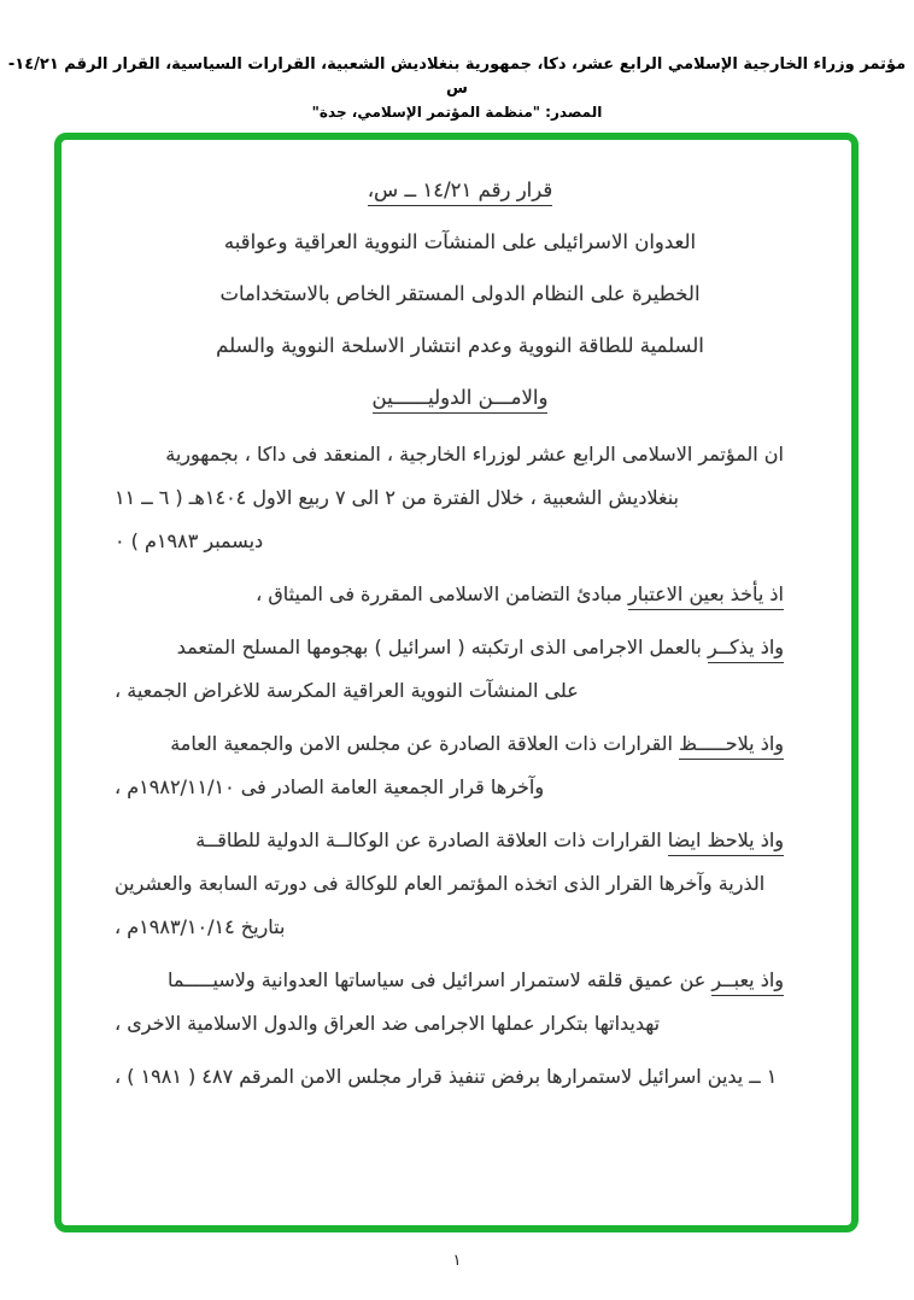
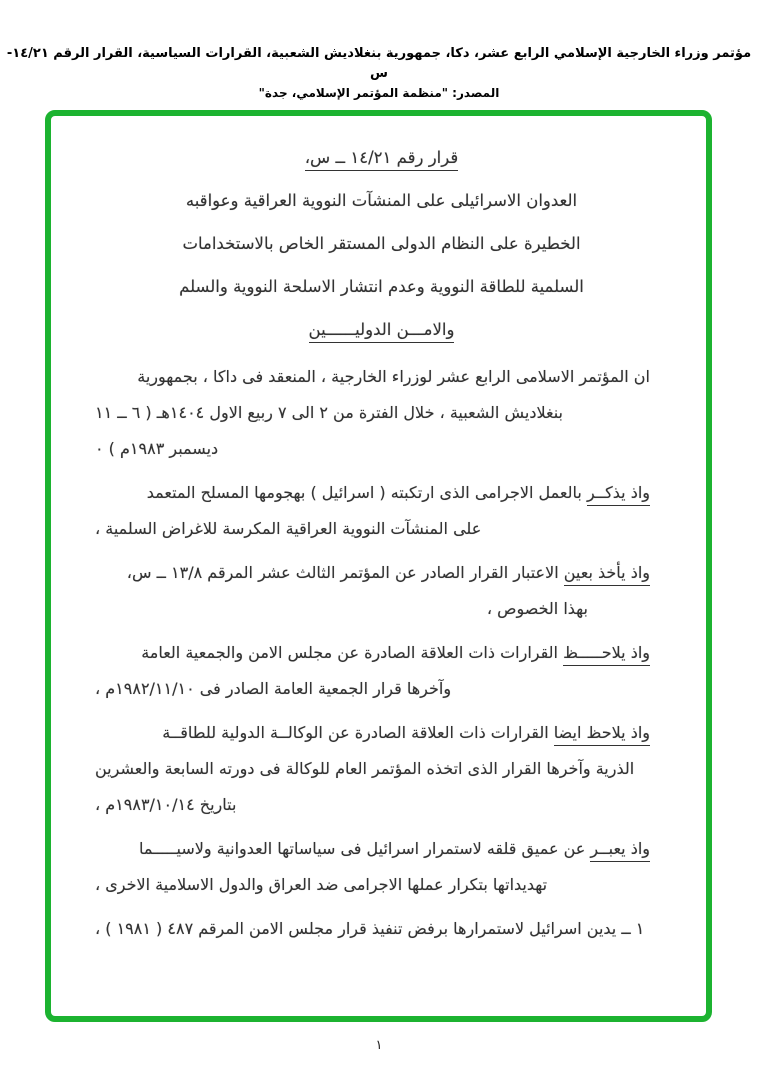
  مؤتمر وزراء الخارجية الإسلامي الرابع عشر، دكا، جمهورية بنغلاديش الشعبية، القرارات السياسية، القرار الرقم ١٤/٢١- س
  المصدر: "منظمة المؤتمر الإسلامي، جدة"
  قرار رقم ١٤/٢١ ــ س،
  العدوان الاسرائيلى على المنشآت النووية العراقية وعواقبه
  الخطيرة على النظام الدولى المستقر الخاص بالاستخدامات
  السلمية للطاقة النووية وعدم انتشار الاسلحة النووية والسلم
  والامـــن الدوليــــــين
  ان المؤتمر الاسلامى الرابع عشر لوزراء الخارجية ، المنعقد فى داكا ، بجمهورية
  بنغلاديش الشعبية ، خلال الفترة من ٢ الى ٧ ربيع الاول ١٤٠٤هـ ( ٦ ــ ١١
  ديسمبر ١٩٨٣م ) ٠
- اذ يأخذ بعين الاعتبار مبادئ التضامن الاسلامى المقررة فى الميثاق ،
  واذ يذكــر بالعمل الاجرامى الذى ارتكبته ( اسرائيل ) بهجومها المسلح المتعمد
- على المنشآت النووية العراقية المكرسة للاغراض الجمعية ،
+ على المنشآت النووية العراقية المكرسة للاغراض السلمية ،
+ واذ يأخذ بعين الاعتبار القرار الصادر عن المؤتمر الثالث عشر المرقم ١٣/٨ ــ س،
+ بهذا الخصوص ،
  واذ يلاحـــــظ القرارات ذات العلاقة الصادرة عن مجلس الامن والجمعية العامة
  وآخرها قرار الجمعية العامة الصادر فى ١٩٨٢/١١/١٠م ،
  واذ يلاحظ ايضا القرارات ذات العلاقة الصادرة عن الوكالــة الدولية للطاقــة
  الذرية وآخرها القرار الذى اتخذه المؤتمر العام للوكالة فى دورته السابعة والعشرين
  بتاريخ ١٩٨٣/١٠/١٤م ،
  واذ يعبــر عن عميق قلقه لاستمرار اسرائيل فى سياساتها العدوانية ولاسيـــــما
  تهديداتها بتكرار عملها الاجرامى ضد العراق والدول الاسلامية الاخرى ،
  ١ ــ يدين اسرائيل لاستمرارها برفض تنفيذ قرار مجلس الامن المرقم ٤٨٧ ( ١٩٨١ ) ،
  ١
